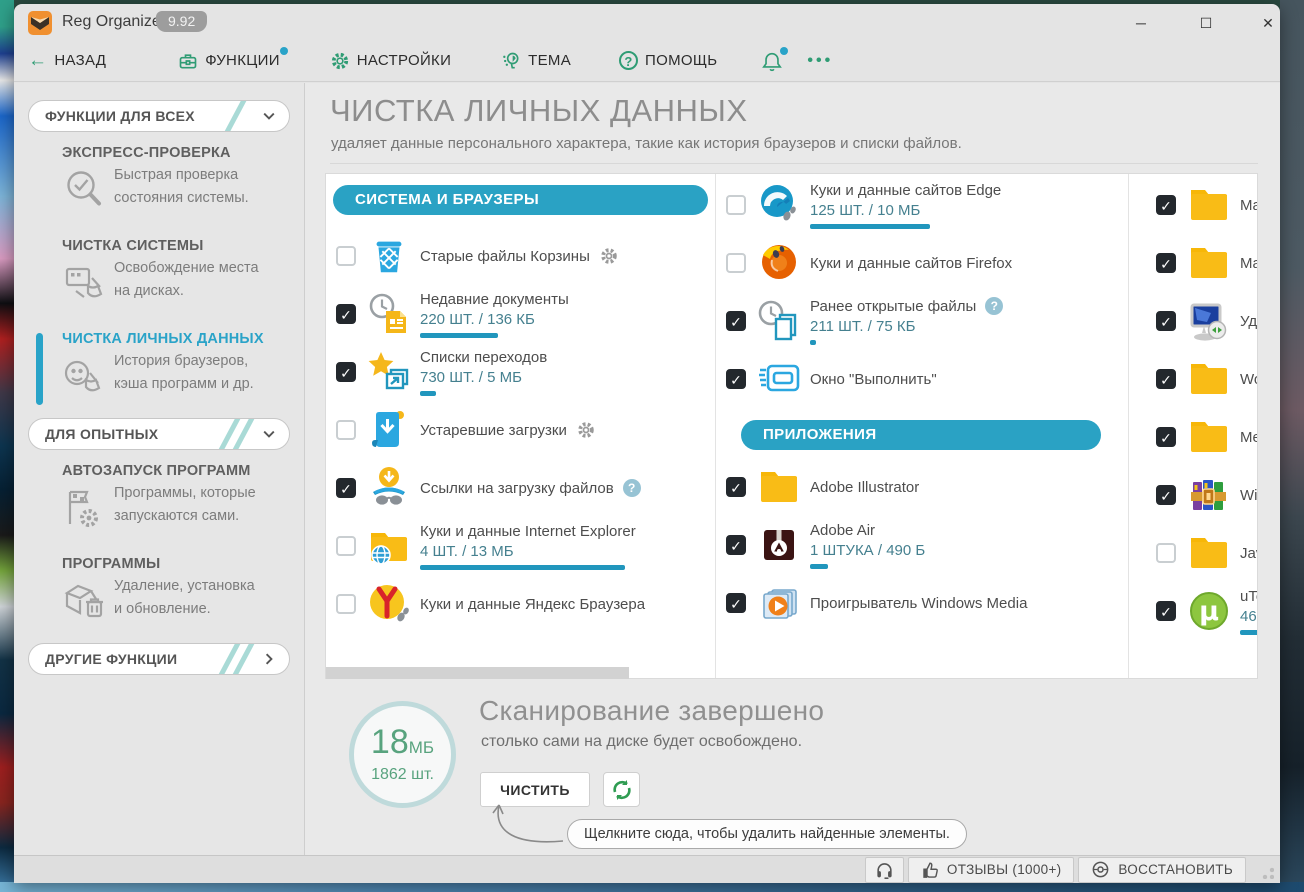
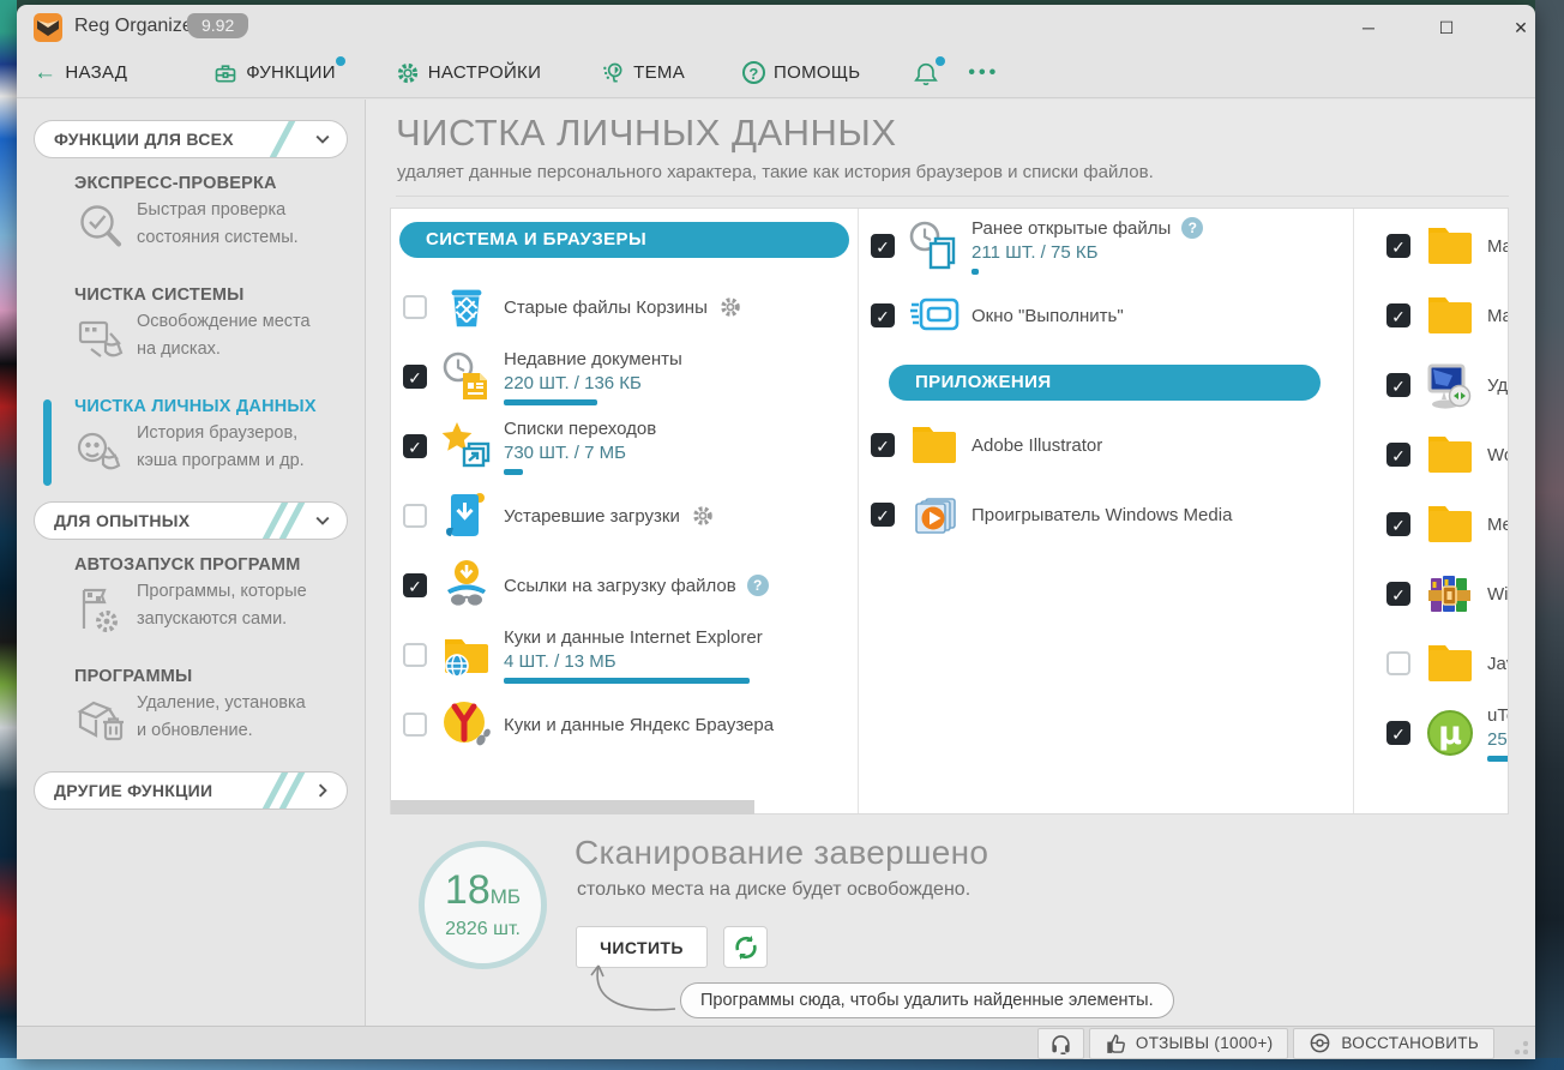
  Reg Organiz
  9.92
  ─
  ☐
  ✕
  ←
  НАЗАД
  ФУНКЦИИ
  НАСТРОЙКИ
  ТЕМА
  ?
  ПОМОЩЬ
  •••
  ФУНКЦИИ ДЛЯ ВСЕХ
  ЭКСПРЕСС-ПРОВЕРКА
  Быстрая проверка
  состояния системы.
  ЧИСТКА СИСТЕМЫ
  Освобождение места
  на дисках.
  ЧИСТКА ЛИЧНЫХ ДАННЫХ
  История браузеров,
  кэша программ и др.
  ДЛЯ ОПЫТНЫХ
  АВТОЗАПУСК ПРОГРАММ
  Программы, которые
  запускаются сами.
  ПРОГРАММЫ
  Удаление, установка
  и обновление.
  ДРУГИЕ ФУНКЦИИ
  ЧИСТКА ЛИЧНЫХ ДАННЫХ
  удаляет данные персонального характера, такие как история браузеров и списки файлов.
  СИСТЕМА И БРАУЗЕРЫ
  Старые файлы Корзины
  Недавние документы
  220 ШТ. / 136 КБ
  Списки переходов
- 730 ШТ. / 5 МБ
+ 730 ШТ. / 7 МБ
  Устаревшие загрузки
  Ссылки на загрузку файлов
  ?
  Куки и данные Internet Explorer
  4 ШТ. / 13 МБ
  Куки и данные Яндекс Браузера
- Куки и данные сайтов Edge
- 125 ШТ. / 10 МБ
- Куки и данные сайтов Firefox
  Ранее открытые файлы
  ?
  211 ШТ. / 75 КБ
  Окно "Выполнить"
  ПРИЛОЖЕНИЯ
  Adobe Illustrator
- Adobe Air
- 1 ШТУКА / 490 Б
  Проигрыватель Windows Media
  Ma
  Ma
  Me
  µ
- 46
+ 25
  18МБ
- 1862 шт.
+ 2826 шт.
  Сканирование завершено
- столько сами на диске будет освобождено.
+ столько места на диске будет освобождено.
  ЧИСТИТЬ
- Щелкните сюда, чтобы удалить найденные элементы.
+ Программы сюда, чтобы удалить найденные элементы.
  ОТЗЫВЫ (1000+)
  ВОССТАНОВИТЬ
